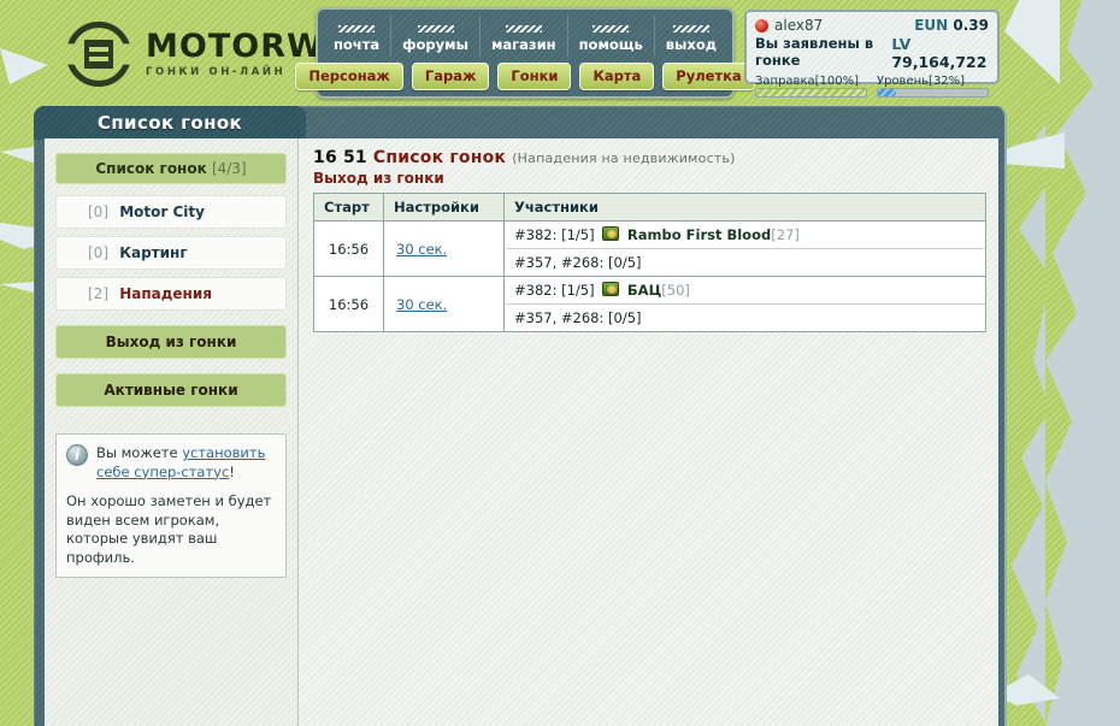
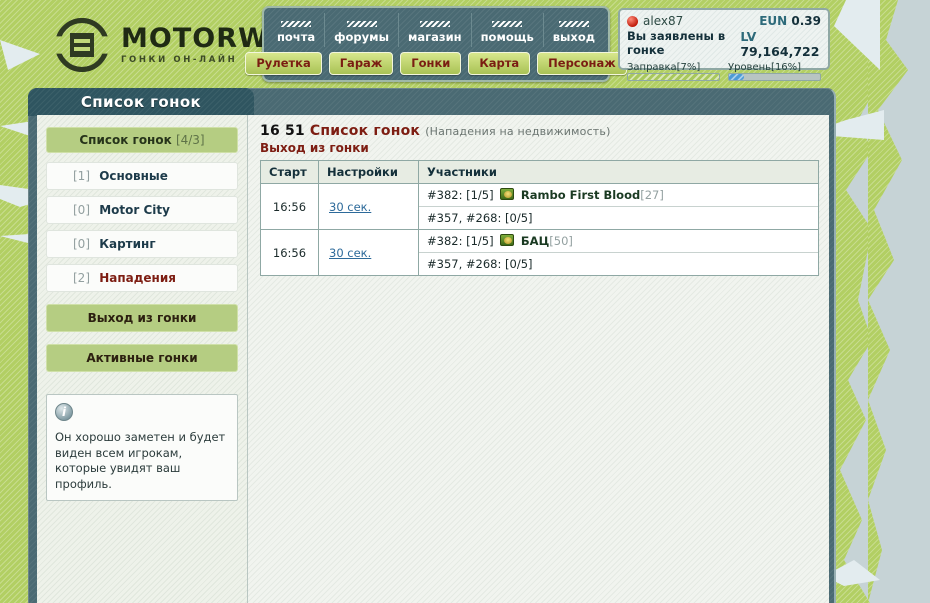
  ГОНКИ ОН-ЛАЙН
  почта
  форумы
  магазин
  помощь
  выход
- Персонаж
+ Рулетка
  Гараж
  Гонки
  Карта
- Рулетка
+ Персонаж
  alex87
  EUN 0.39
  Вы заявлены в гонке
  LV 79,164,722
- Заправка[100%]
+ Заправка[7%]
- Уровень[32%]
+ Уровень[16%]
  Список гонок
  Список гонок [4/3]
+ [1] Основные
  [0] Motor City
  [0] Картинг
  [2] Нападения
  Выход из гонки
  Активные гонки
  i
- Вы можете установить себе супер-статус!
  Он хорошо заметен и будет виден всем игрокам, которые увидят ваш профиль.
  16 51 Список гонок (Нападения на недвижимость)
  Выход из гонки
  Старт	Настройки	Участники
  16:56	30 сек.	#382: [1/5] Rambo First Blood[27] #357, #268: [0/5]
  16:56	30 сек.	#382: [1/5] БАЦ[50] #357, #268: [0/5]
